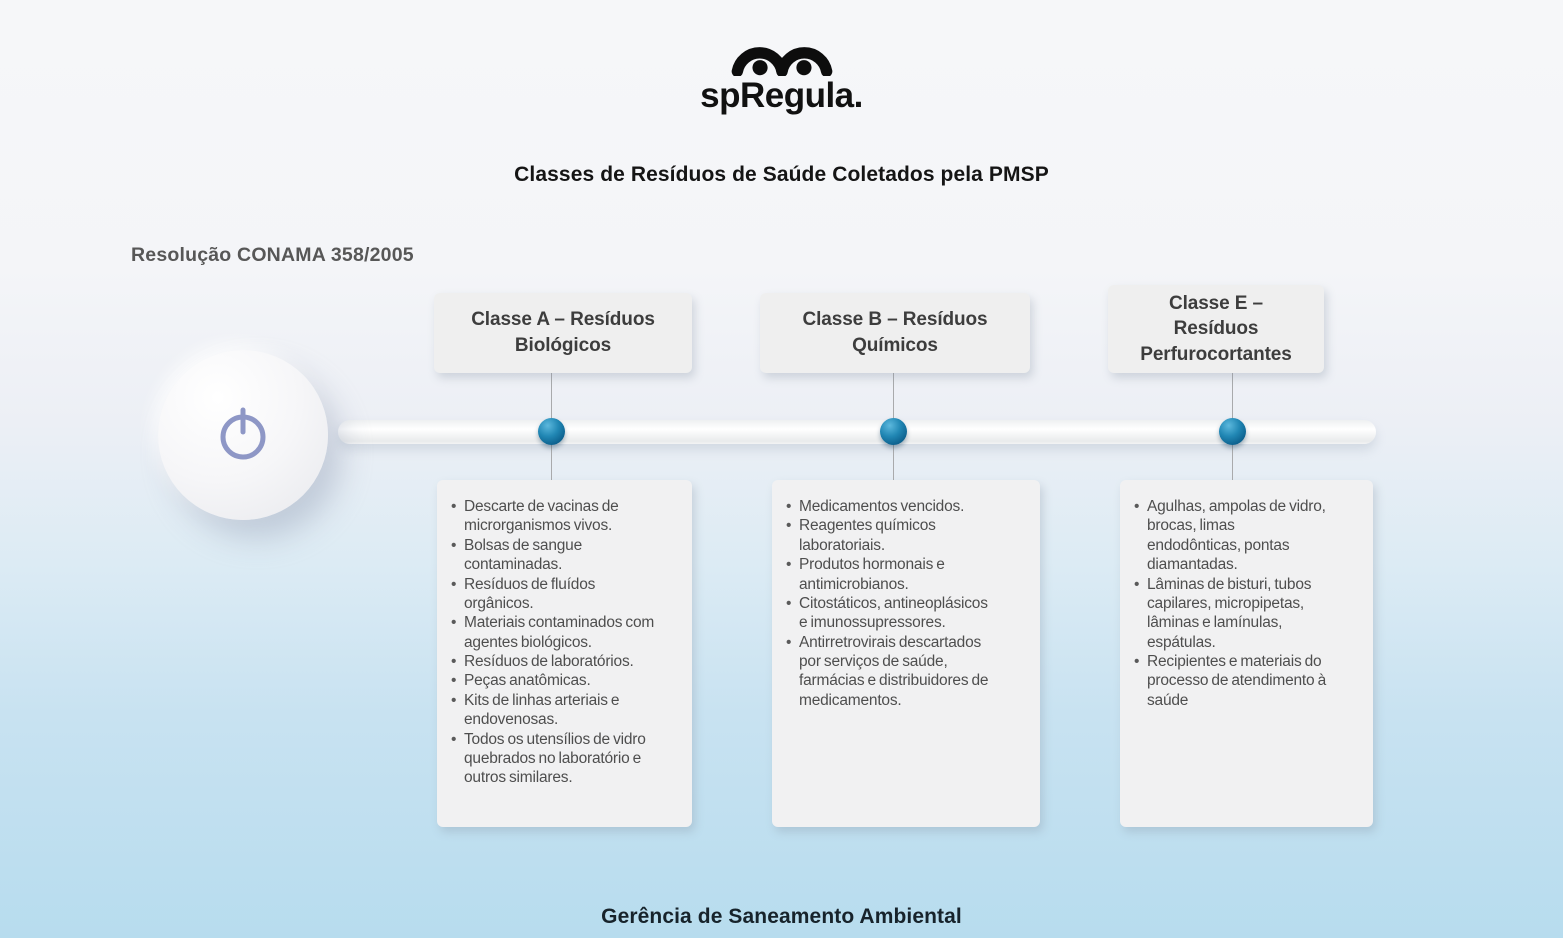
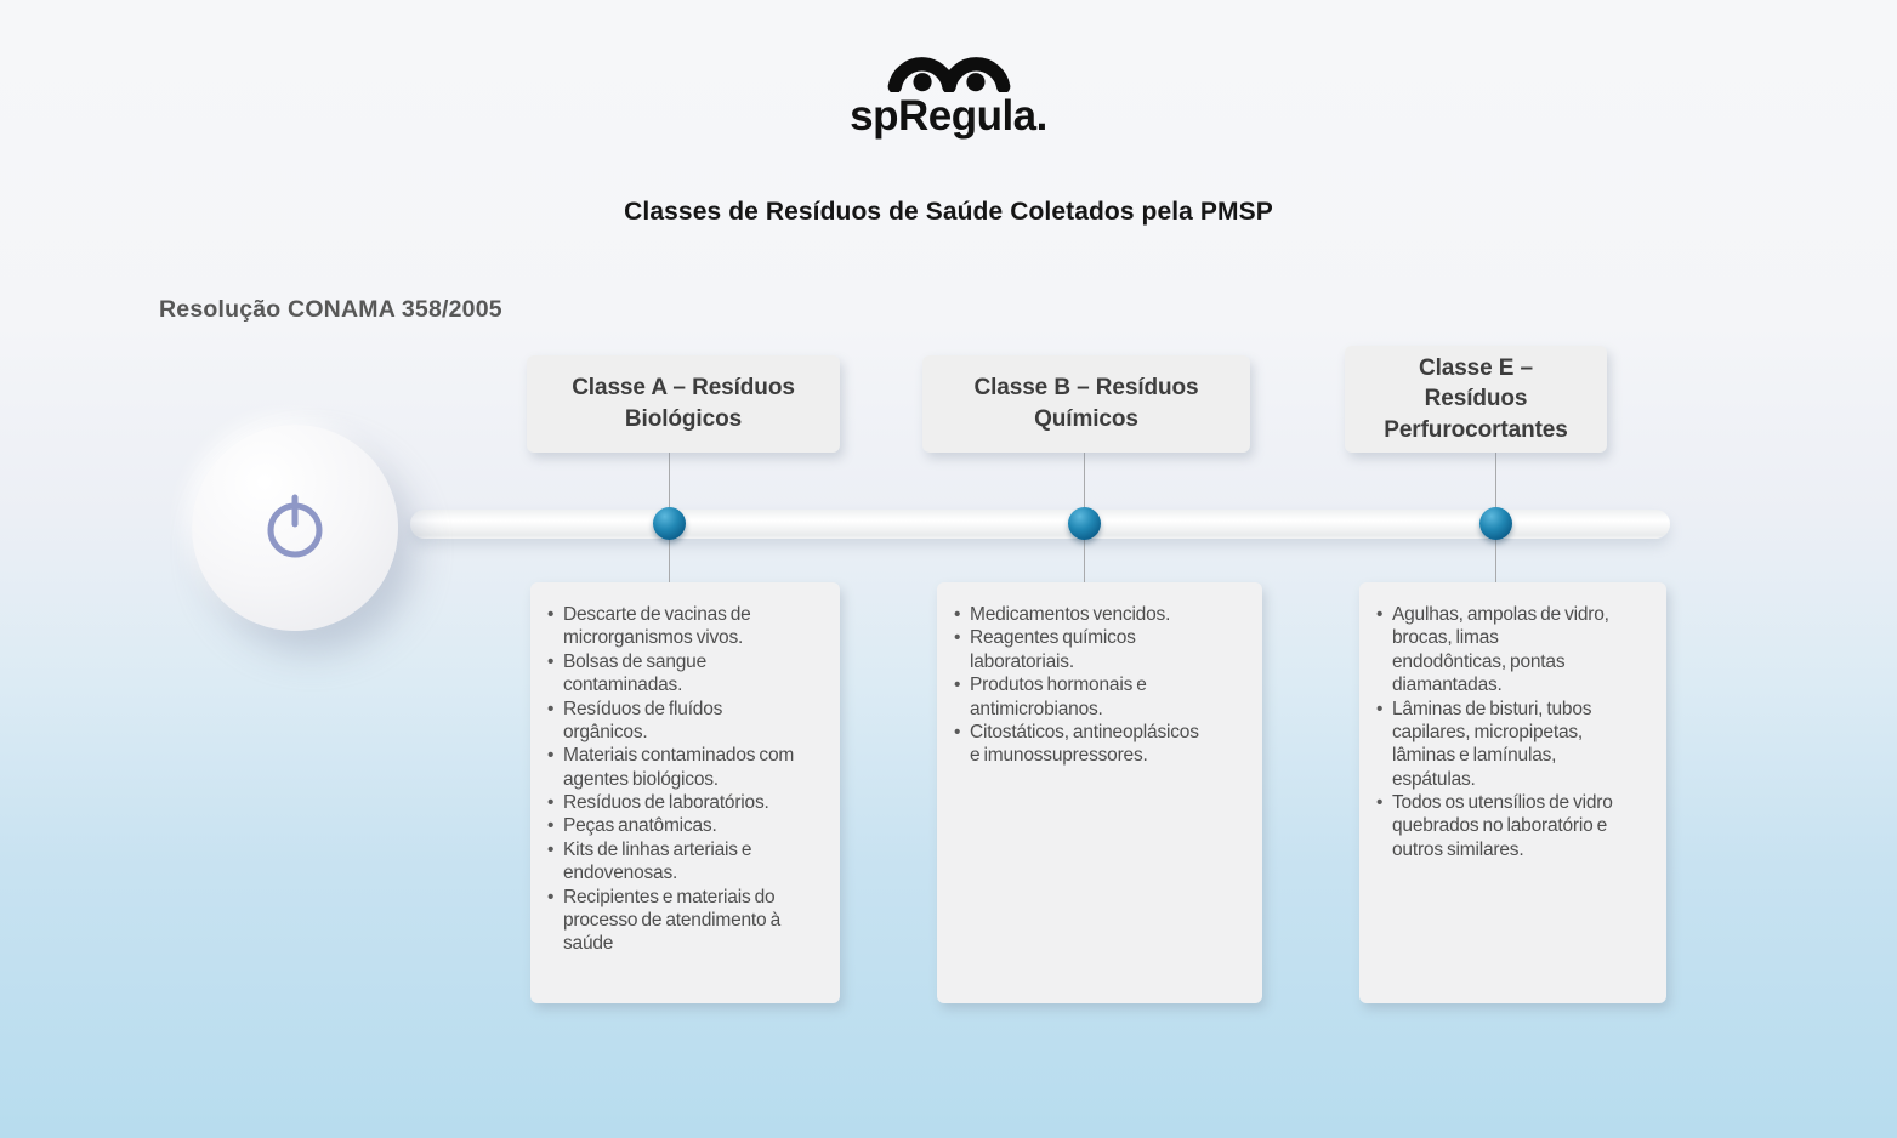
  spRegula.
  Classes de Resíduos de Saúde Coletados pela PMSP
  Resolução CONAMA 358/2005
  Classe A – Resíduos
  Biológicos
  Classe B – Resíduos
  Químicos
  Classe E –
  Resíduos
  Perfurocortantes
  Descarte de vacinas de microrganismos vivos.
  Bolsas de sangue contaminadas.
  Resíduos de fluídos orgânicos.
  Materiais contaminados com agentes biológicos.
  Resíduos de laboratórios.
  Peças anatômicas.
  Kits de linhas arteriais e endovenosas.
- Todos os utensílios de vidro quebrados no laboratório e outros similares.
+ Recipientes e materiais do processo de atendimento à saúde
  Medicamentos vencidos.
  Reagentes químicos laboratoriais.
  Produtos hormonais e antimicrobianos.
  Citostáticos, antineoplásicos e imunossupressores.
- Antirretrovirais descartados por serviços de saúde, farmácias e distribuidores de medicamentos.
  Agulhas, ampolas de vidro, brocas, limas endodônticas, pontas diamantadas.
  Lâminas de bisturi, tubos capilares, micropipetas, lâminas e lamínulas, espátulas.
- Recipientes e materiais do processo de atendimento à saúde
+ Todos os utensílios de vidro quebrados no laboratório e outros similares.
- Gerência de Saneamento Ambiental
